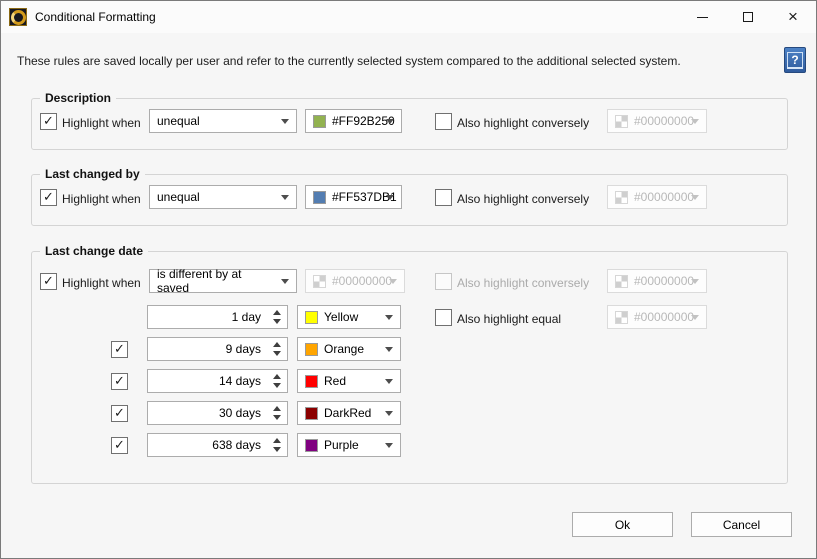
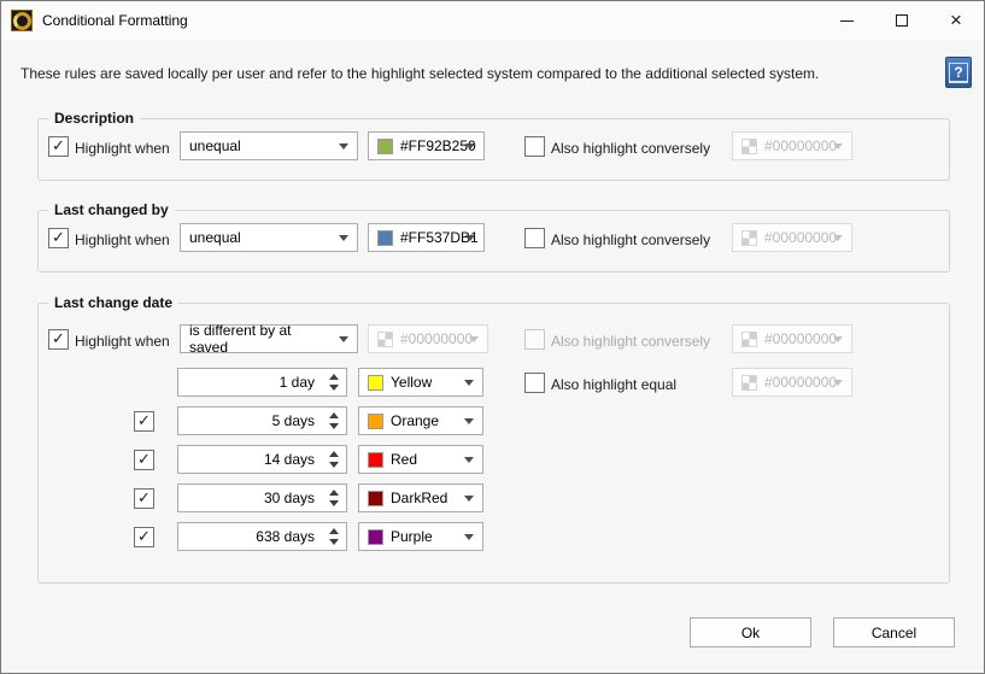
  Conditional Formatting
  ×
- These rules are saved locally per user and refer to the currently selected system compared to the additional selected system.
+ These rules are saved locally per user and refer to the highlight selected system compared to the additional selected system.
  ?
  Description
  Highlight when
  unequal
  #FF92B250
  Also highlight conversely
  #00000000
  Last changed by
  Highlight when
  unequal
  #FF537DB1
  Also highlight conversely
  #00000000
  Last change date
  Highlight when
  is different by at saved
  #00000000
  Also highlight conversely
  #00000000
  1 day
  Yellow
  Also highlight equal
  #00000000
- 9 days
+ 5 days
  Orange
  14 days
  Red
  30 days
  DarkRed
  638 days
  Purple
  Ok
  Cancel
